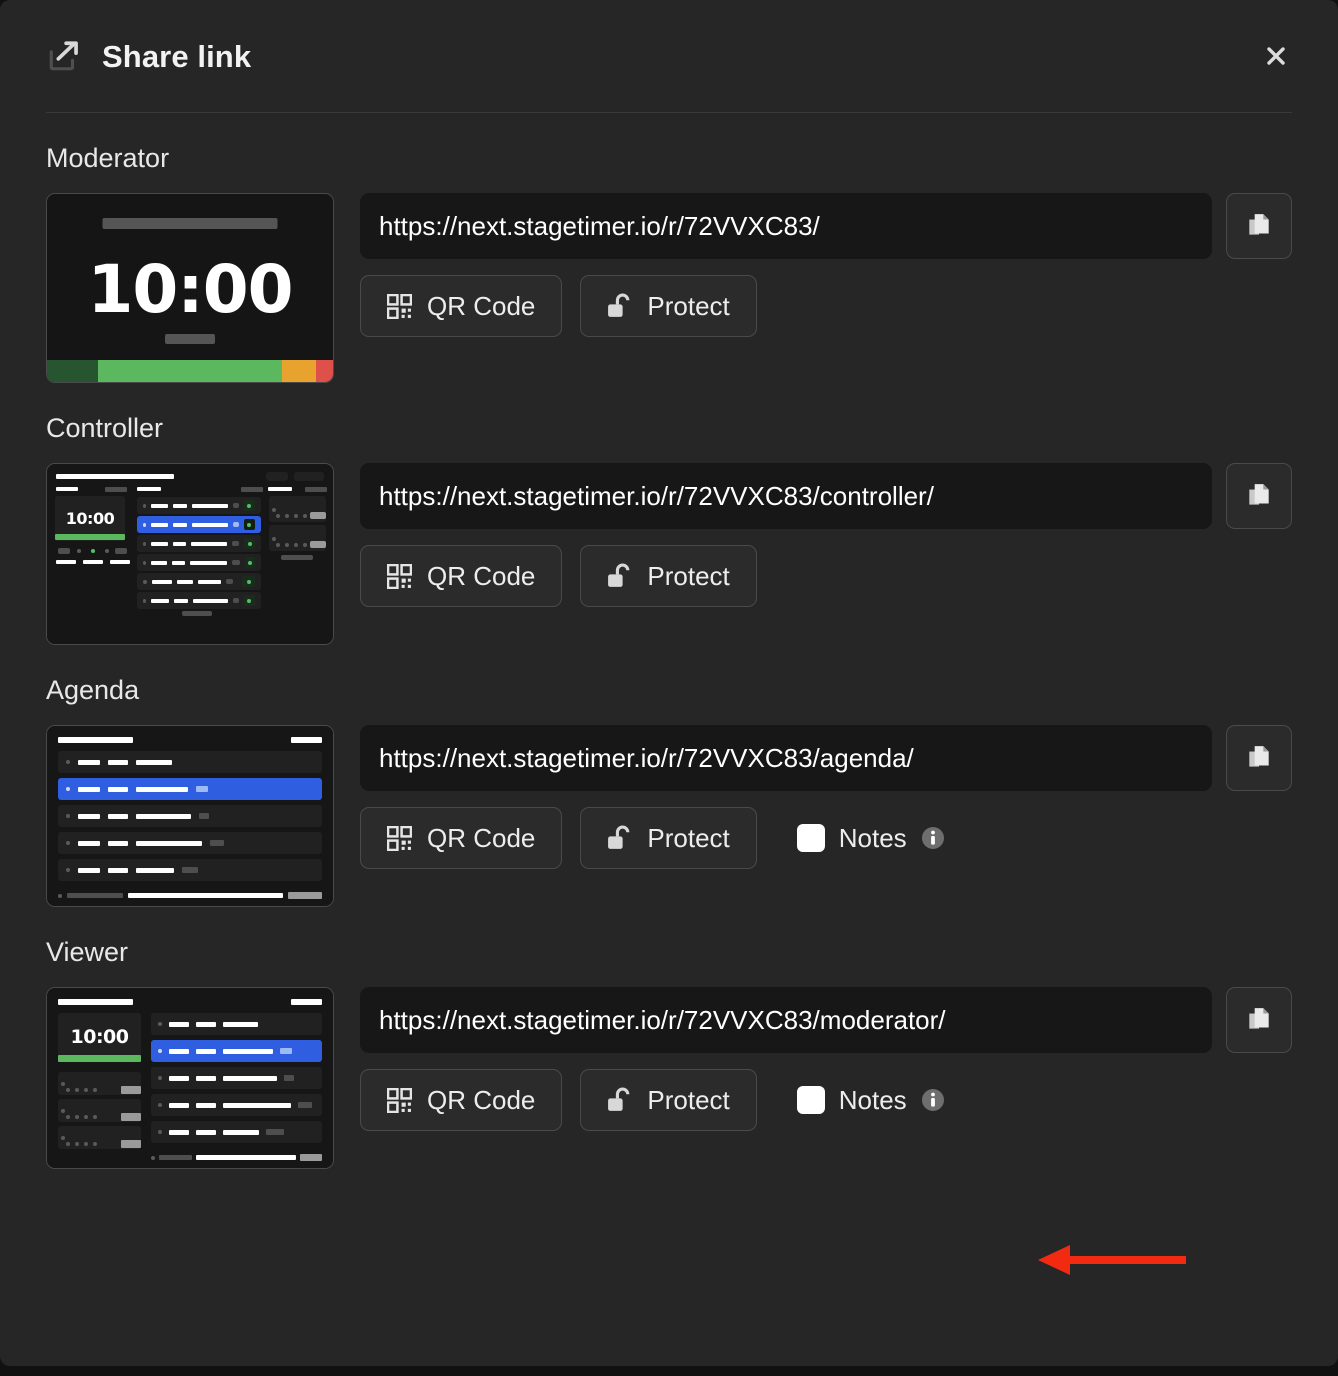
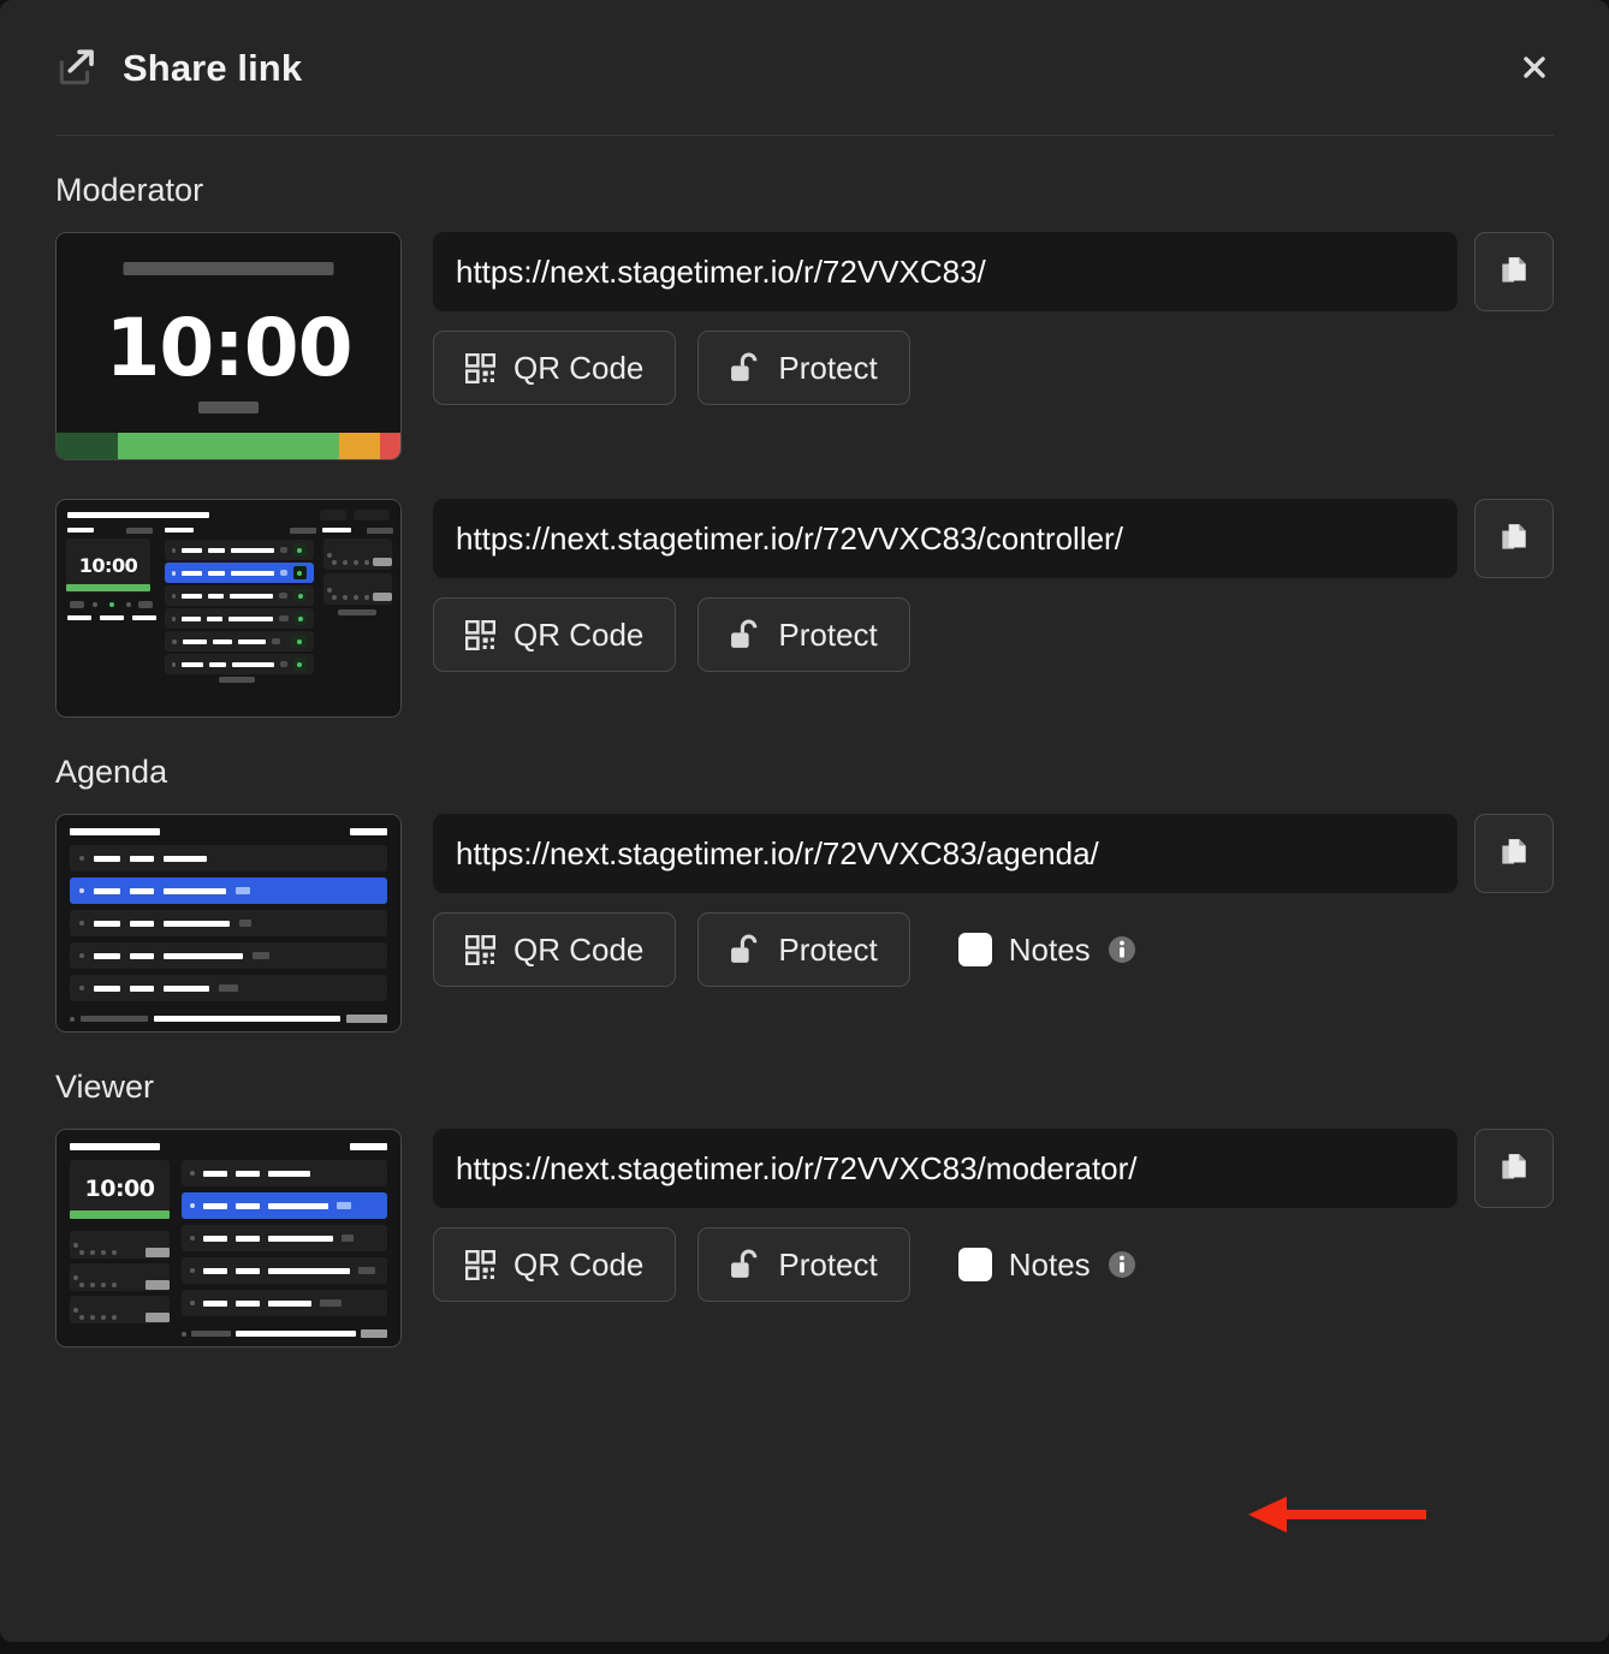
  Share link
  Moderator
  10:00
  https://next.stagetimer.io/r/72VVXC83/
  QR Code
  Protect
- Controller
  10:00
  https://next.stagetimer.io/r/72VVXC83/controller/
  QR Code
  Protect
  Agenda
  https://next.stagetimer.io/r/72VVXC83/agenda/
  QR Code
  Protect
  Notes
  Viewer
  10:00
  https://next.stagetimer.io/r/72VVXC83/moderator/
  QR Code
  Protect
  Notes
